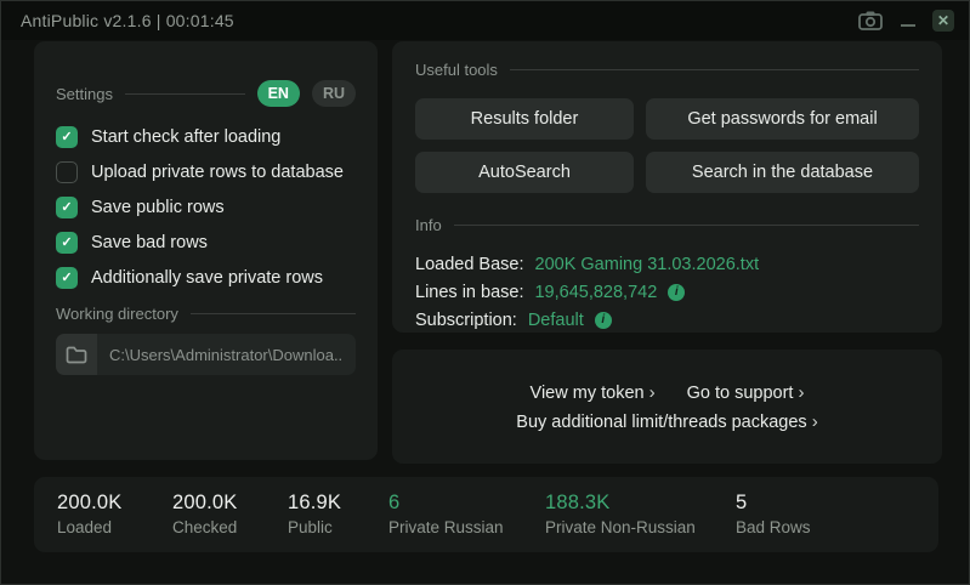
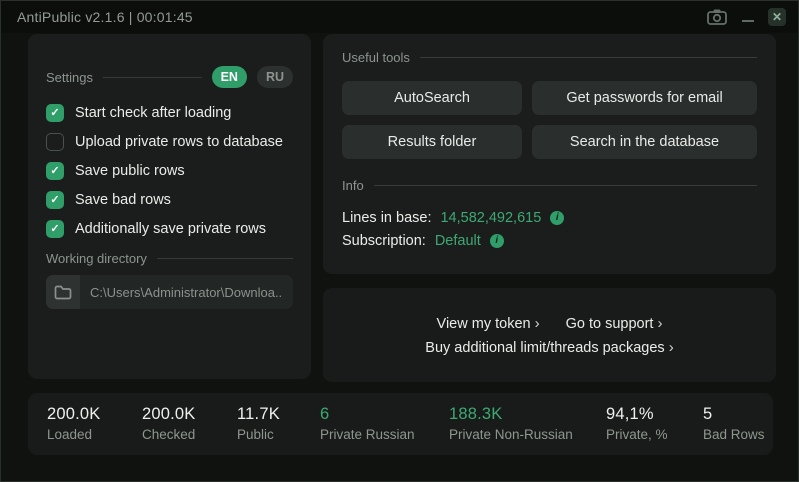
  AntiPublic v2.1.6 | 00:01:45
  ✕
  Settings
  EN
  RU
  ✓
  Start check after loading
  Upload private rows to database
  ✓
  Save public rows
  ✓
  Save bad rows
  ✓
  Additionally save private rows
  Working directory
  C:\Users\Administrator\Downloa..
  Useful tools
- Results folder
+ AutoSearch
  Get passwords for email
- AutoSearch
+ Results folder
  Search in the database
  Info
- Loaded Base:
- 200K Gaming 31.03.2026.txt
  Lines in base:
- 19,645,828,742
+ 14,582,492,615
  i
  Subscription:
  Default
  i
  View my token ›
  Go to support ›
  Buy additional limit/threads packages ›
  200.0K
  Loaded
  200.0K
  Checked
- 16.9K
+ 11.7K
  Public
  6
  Private Russian
  188.3K
  Private Non-Russian
+ 94,1%
+ Private, %
  5
  Bad Rows
